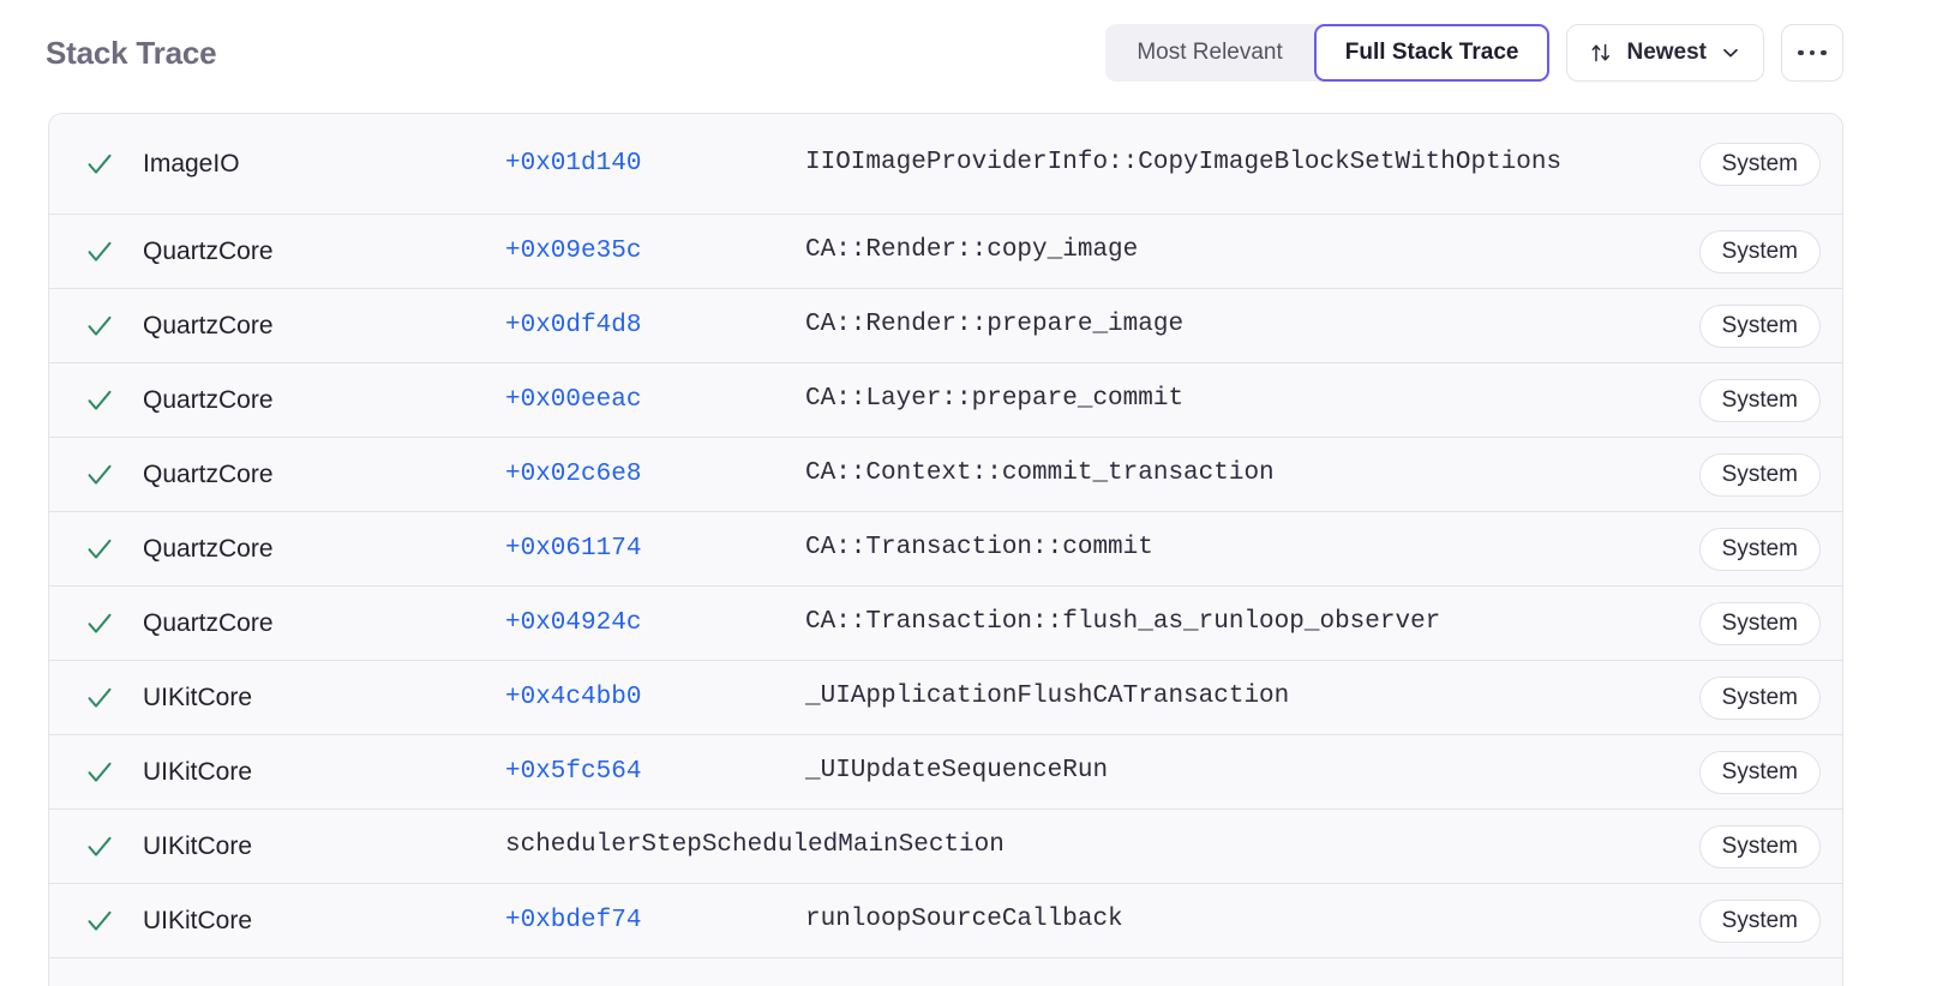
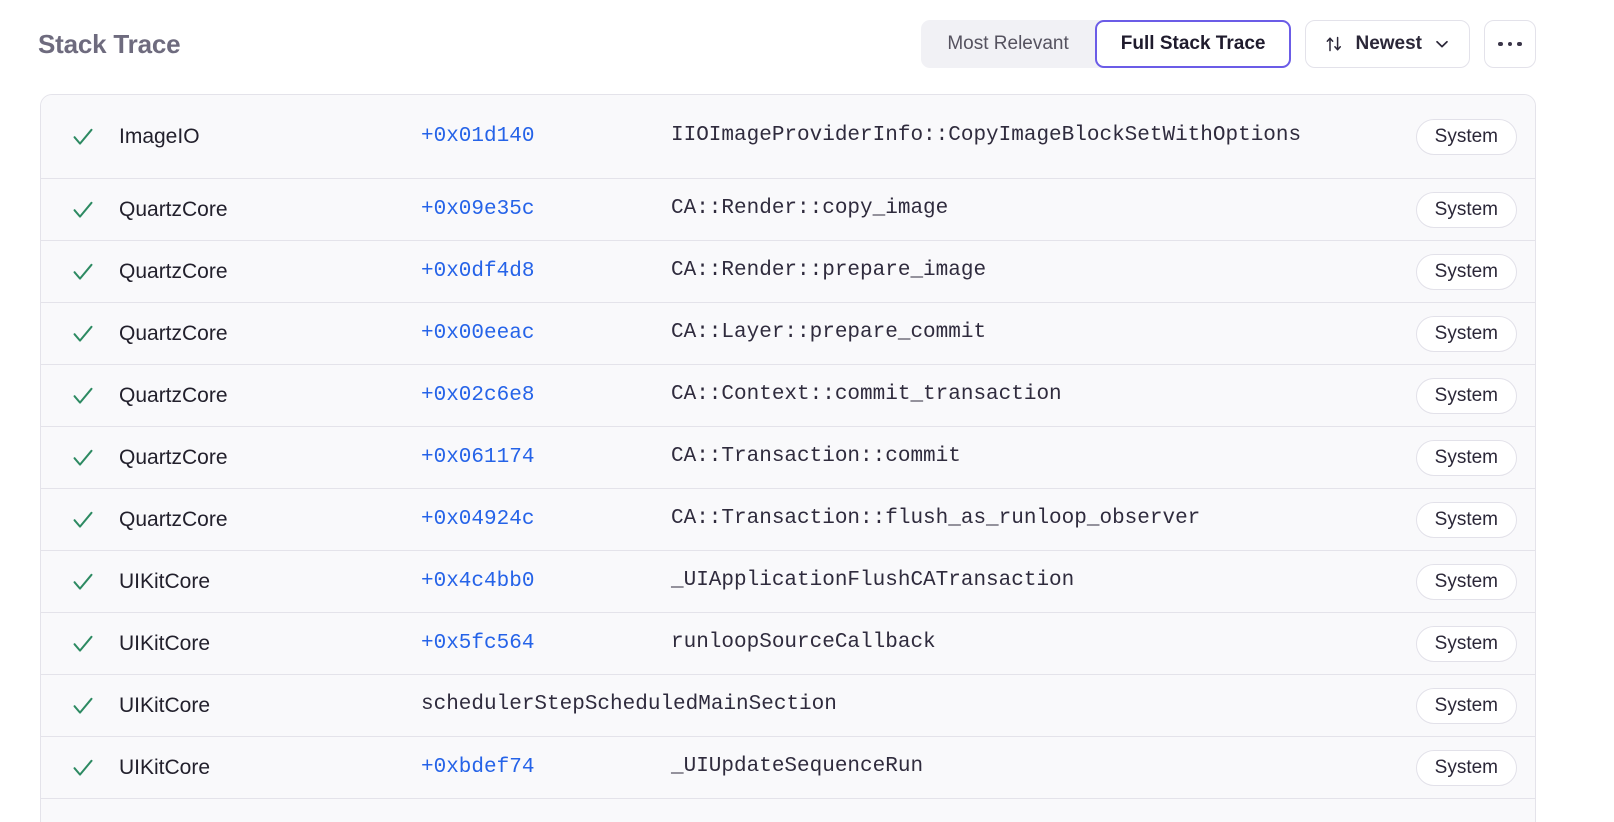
  Stack Trace
  Most Relevant
  Full Stack Trace
  Newest
  ImageIO
  +0x01d140
  IIOImageProviderInfo::CopyImageBlockSetWithOptions
  System
  QuartzCore
  +0x09e35c
  CA::Render::copy_image
  System
  QuartzCore
  +0x0df4d8
  CA::Render::prepare_image
  System
  QuartzCore
  +0x00eeac
  CA::Layer::prepare_commit
  System
  QuartzCore
  +0x02c6e8
  CA::Context::commit_transaction
  System
  QuartzCore
  +0x061174
  CA::Transaction::commit
  System
  QuartzCore
  +0x04924c
  CA::Transaction::flush_as_runloop_observer
  System
  UIKitCore
  +0x4c4bb0
  _UIApplicationFlushCATransaction
  System
  UIKitCore
  +0x5fc564
- _UIUpdateSequenceRun
+ runloopSourceCallback
  System
  UIKitCore
  schedulerStepScheduledMainSection
  System
  UIKitCore
  +0xbdef74
- runloopSourceCallback
+ _UIUpdateSequenceRun
  System
